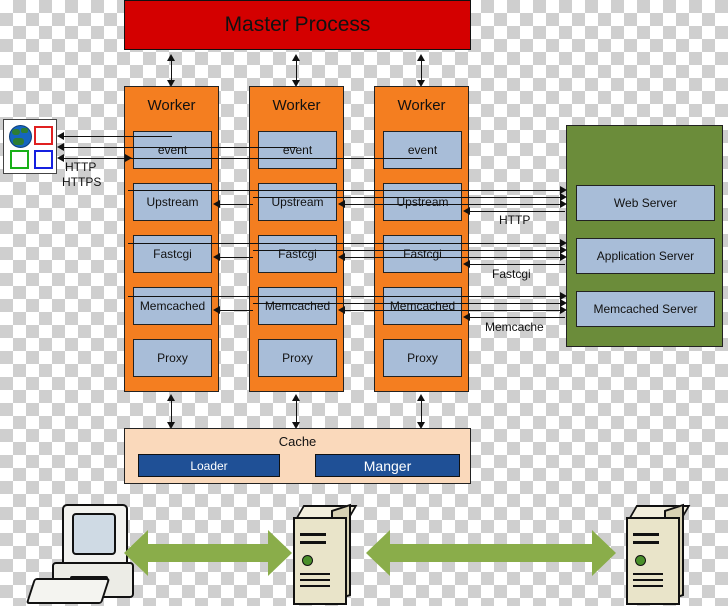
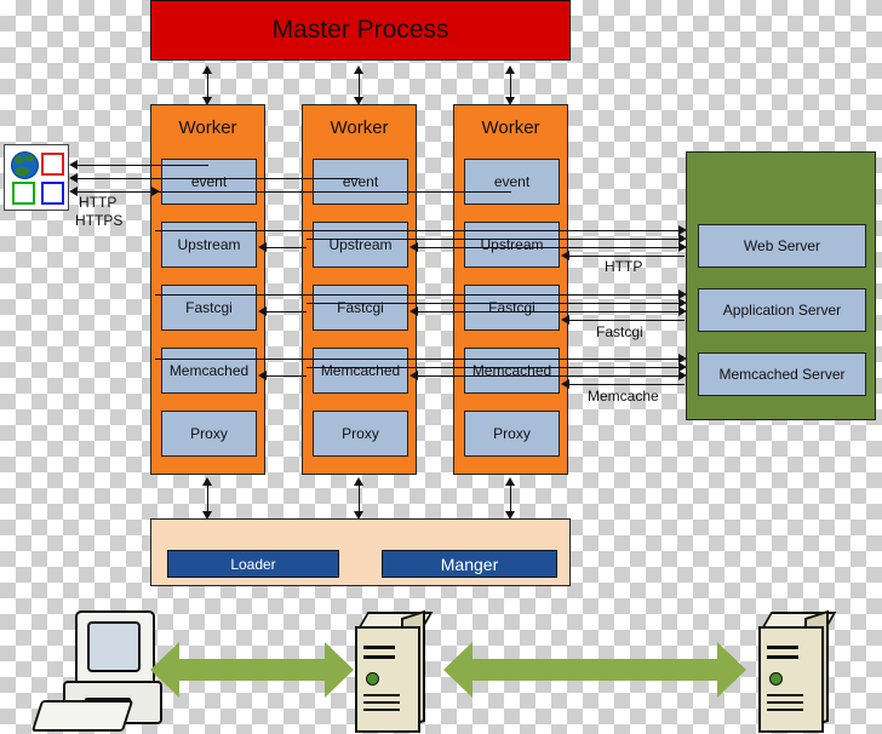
  Master Process
  Worker
  event
  Upstream
  Fastcgi
  Memcached
  Proxy
  Worker
  event
  Upstream
  Fastcgi
  Memcached
  Proxy
  Worker
  event
  Upstream
  Fastcgi
  Memcached
  Proxy
  Web Server
  Application Server
  Memcached Server
  HTTP
  HTTPS
  HTTP
  Fastcgi
  Memcache
- Cache
  Loader
  Manger
